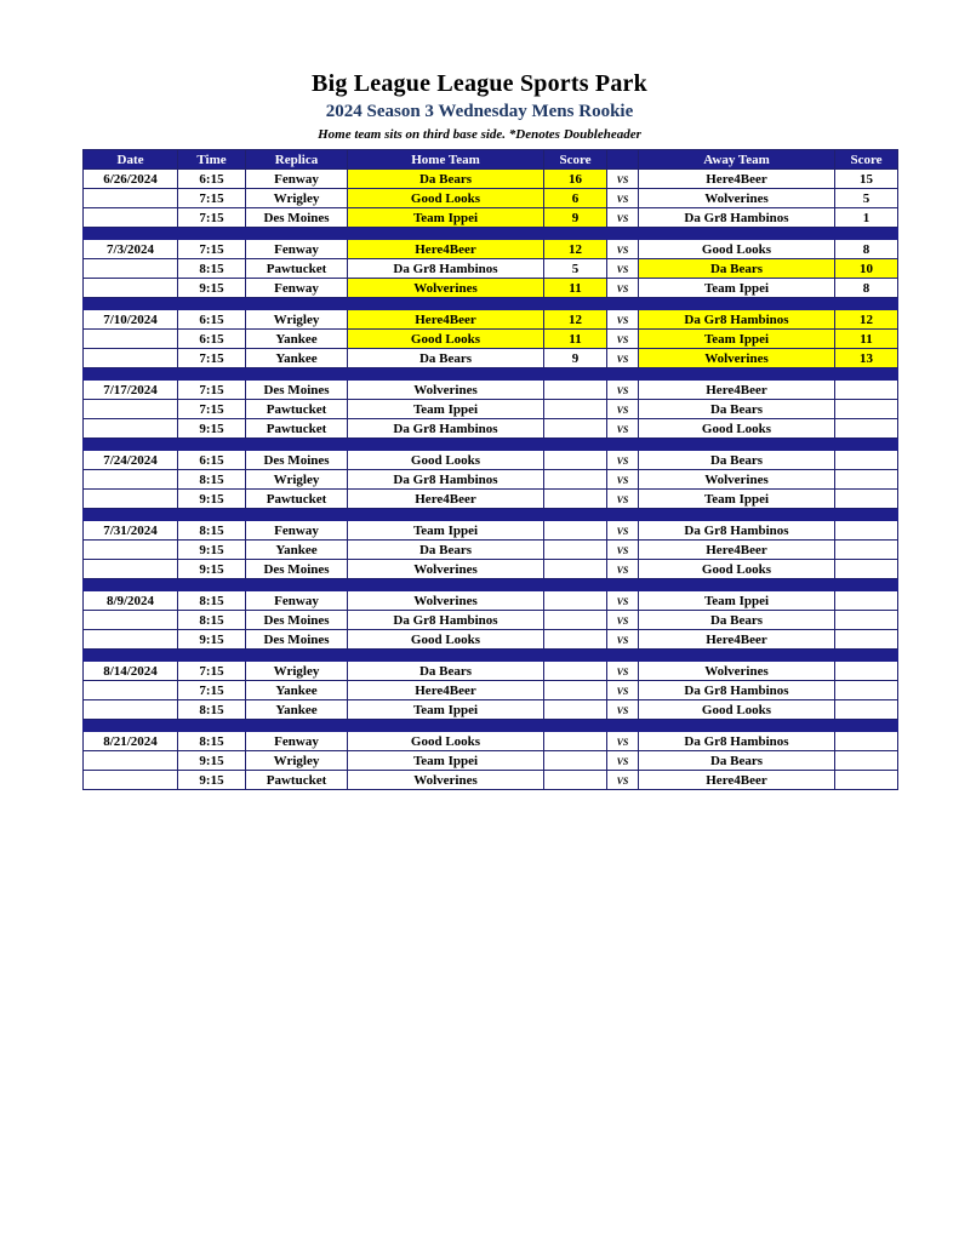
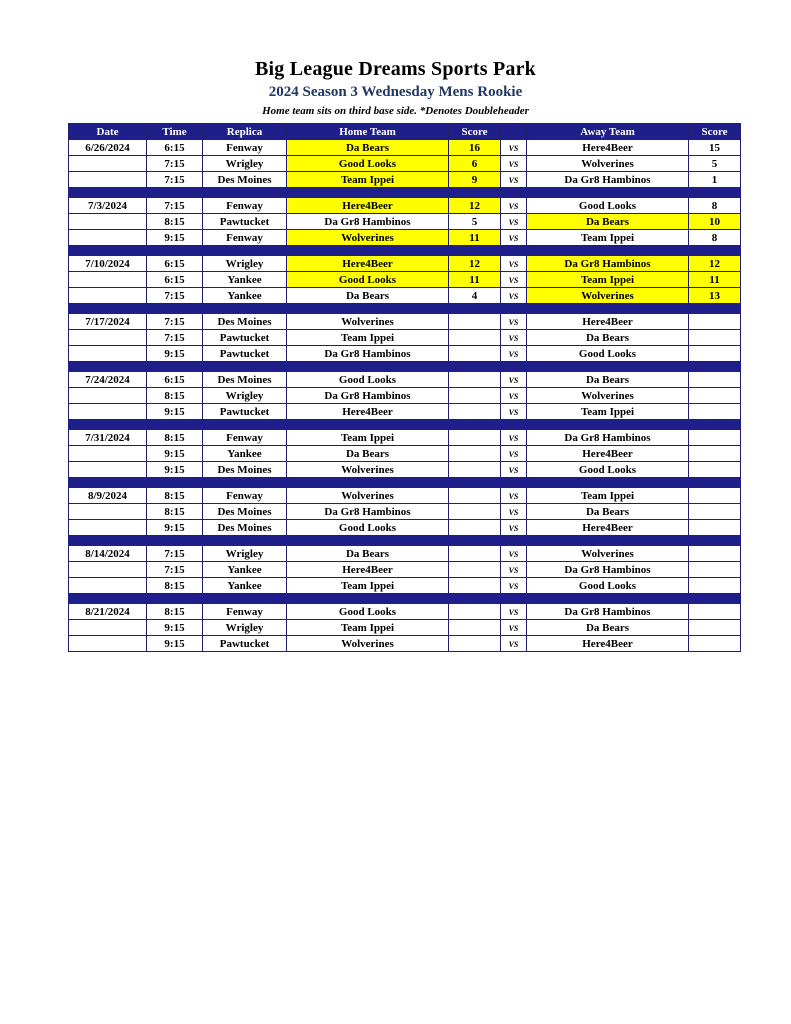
- Big League League Sports Park
+ Big League Dreams Sports Park
  2024 Season 3 Wednesday Mens Rookie
  Home team sits on third base side. *Denotes Doubleheader
  Date	Time	Replica	Home Team	Score		Away Team	Score
  6/26/2024	6:15	Fenway	Da Bears	16	vs	Here4Beer	15
  	7:15	Wrigley	Good Looks	6	vs	Wolverines	5
  	7:15	Des Moines	Team Ippei	9	vs	Da Gr8 Hambinos	1
  7/3/2024	7:15	Fenway	Here4Beer	12	vs	Good Looks	8
  	8:15	Pawtucket	Da Gr8 Hambinos	5	vs	Da Bears	10
  	9:15	Fenway	Wolverines	11	vs	Team Ippei	8
  7/10/2024	6:15	Wrigley	Here4Beer	12	vs	Da Gr8 Hambinos	12
  	6:15	Yankee	Good Looks	11	vs	Team Ippei	11
- 	7:15	Yankee	Da Bears	9	vs	Wolverines	13
+ 	7:15	Yankee	Da Bears	4	vs	Wolverines	13
  7/17/2024	7:15	Des Moines	Wolverines		vs	Here4Beer
  	7:15	Pawtucket	Team Ippei		vs	Da Bears
  	9:15	Pawtucket	Da Gr8 Hambinos		vs	Good Looks
  7/24/2024	6:15	Des Moines	Good Looks		vs	Da Bears
  	8:15	Wrigley	Da Gr8 Hambinos		vs	Wolverines
  	9:15	Pawtucket	Here4Beer		vs	Team Ippei
  7/31/2024	8:15	Fenway	Team Ippei		vs	Da Gr8 Hambinos
  	9:15	Yankee	Da Bears		vs	Here4Beer
  	9:15	Des Moines	Wolverines		vs	Good Looks
  8/9/2024	8:15	Fenway	Wolverines		vs	Team Ippei
  	8:15	Des Moines	Da Gr8 Hambinos		vs	Da Bears
  	9:15	Des Moines	Good Looks		vs	Here4Beer
  8/14/2024	7:15	Wrigley	Da Bears		vs	Wolverines
  	7:15	Yankee	Here4Beer		vs	Da Gr8 Hambinos
  	8:15	Yankee	Team Ippei		vs	Good Looks
  8/21/2024	8:15	Fenway	Good Looks		vs	Da Gr8 Hambinos
  	9:15	Wrigley	Team Ippei		vs	Da Bears
  	9:15	Pawtucket	Wolverines		vs	Here4Beer
